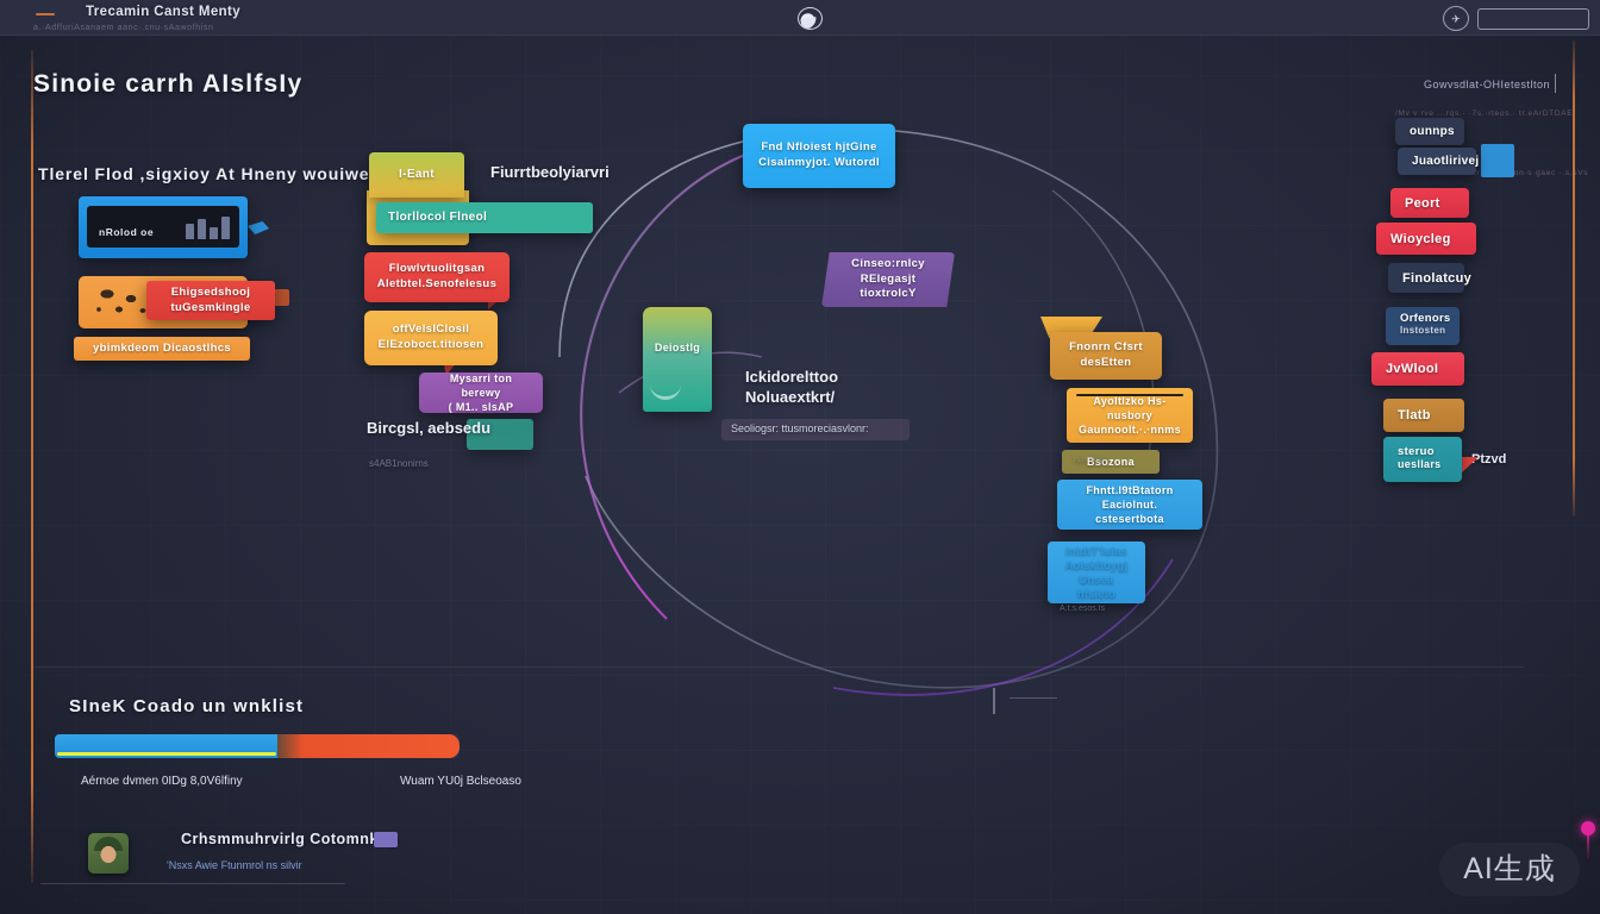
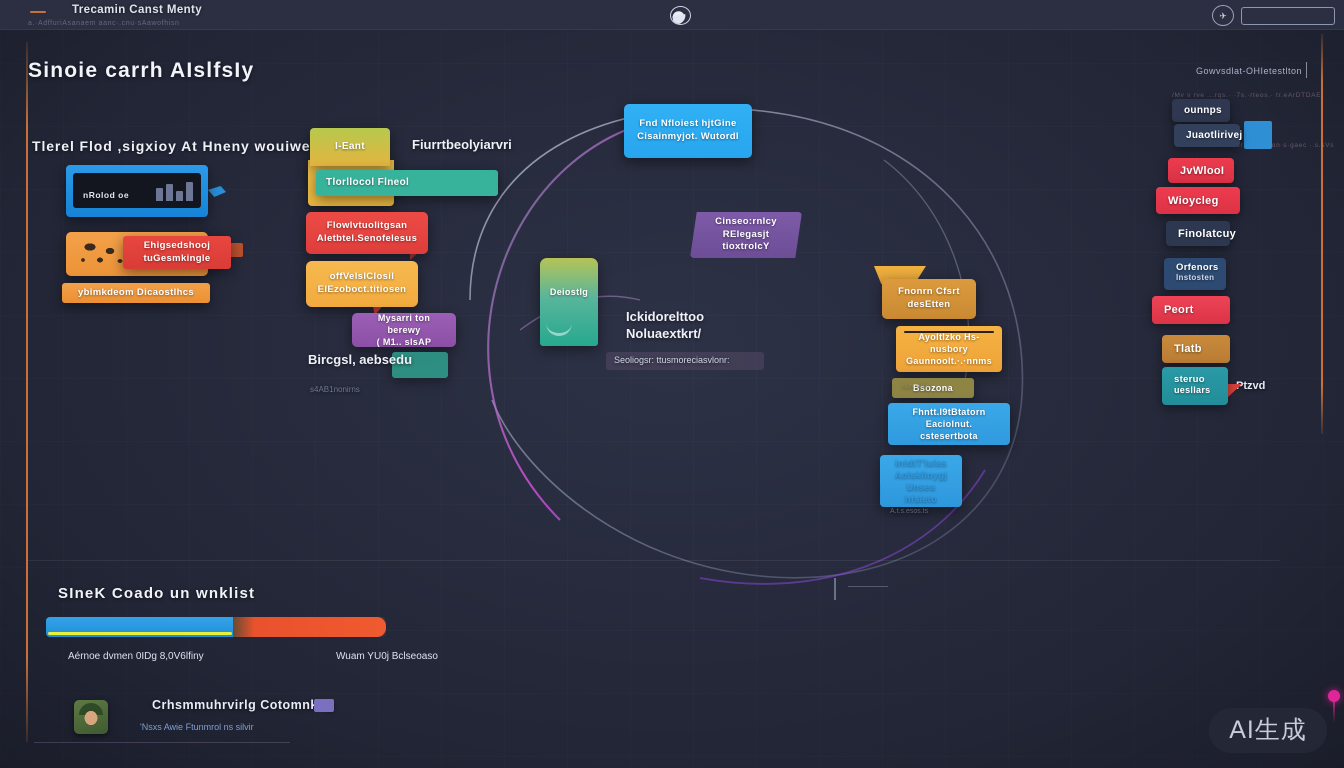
  Trecamin Canst Menty
  ✈
  Sinoie carrh AIslfsIy
  Tlerel Flod ,sigxioy At Hneny wouiwe
  Gowvsdlat-OHIetestlton
  nRolod oe
  Ehigsedshooj
  tuGesmkingle
  ybimkdeom Dicaostlhcs
  I-Eant
  Tlorllocol Flneol
  Fiurrtbeolyiarvri
  Flowlvtuolitgsan
  Aletbtel.Senofelesus
  offVelsIClosil
  ElEzoboct.titiosen
  Mysarri ton berewy
  ( M1.. slsAP
  Bircgsl, aebsedu
  s4AB1nonirns
  Fnd Nfloiest hjtGine
  Cisainmyjot. Wutordl
  Cinseo:rnlcy
  RElegasjt tioxtrolcY
  Deiostlg
  Ickidorelttoo
  Noluaextkrt/
  Seoliogsr: ttusmoreciasvlonr:
  Fnonrn Cfsrt
  desEtten
  Ayoltlzko Hs-nusbory
  Gaunnoolt.·.·nnms
  Bsozona
  Fhntt.l9tBtatorn
  Eaciolnut. cstesertbota
  intdtT'lulas
  Aolskltoygj
  Unsea hfsleto
  ounnps
  Juaotlirivej
- Peort
+ JvWlooI
  Wioycleg
  Finolatcuy
  Orfenors
  Instosten
- JvWlooI
+ Peort
  Tlatb
  steruo
  uesllars
  tzvd
  SIneK Coado un wnklist
  Aérnoe dvmen 0IDg 8,0V6lfiny
  Wuam YU0j Bclseoaso
  Crhsmmuhrvirlg Cotomn
  'Nsxs Awie Ftunmrol ns silvir
  AI生成
